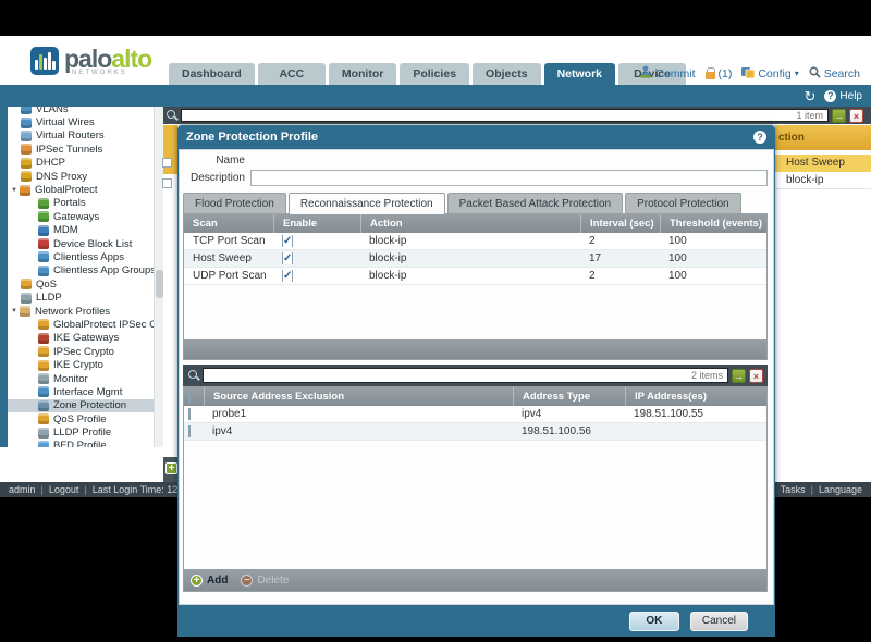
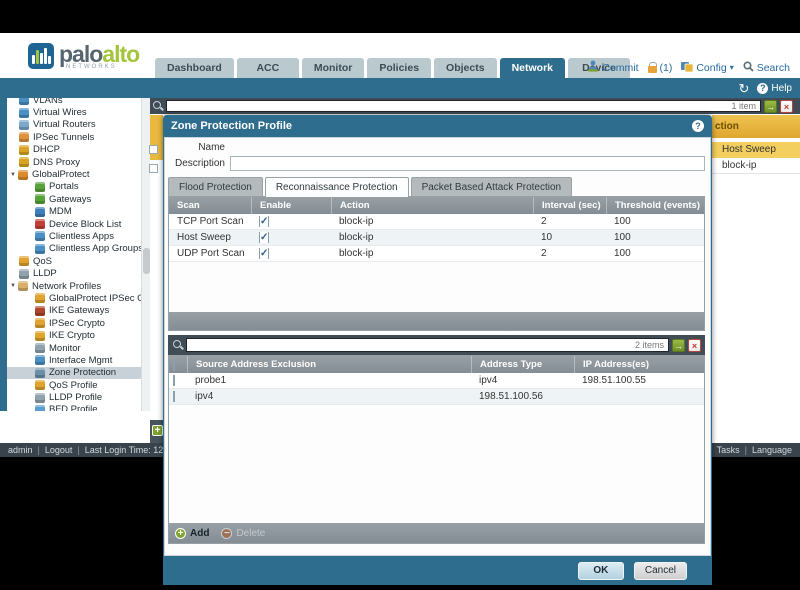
  paloalto
  Dashboard
  ACC
  Monitor
  Policies
  Objects
  Network
  Dvice
  Commit
  (1)
  Config
  ▾
  Search
  ↻
  ?
  Help
  1 item
  →
  ×
  VLANs
  Virtual Wires
  Virtual Routers
  IPSec Tunnels
  DHCP
  DNS Proxy
  GlobalProtect
  Portals
  Gateways
  MDM
  Device Block List
  Clientless Apps
  Clientless App Group
  QoS
  LLDP
  Network Profiles
  GlobalProtect IPSec
  IKE Gateways
  IPSec Crypto
  IKE Crypto
  Monitor
  Interface Mgmt
  Zone Protection
  QoS Profile
  LLDP Profile
  BFD Profile
  ction
  Host Sweep
  block-ip
  +
  admin
  |
  Logout
  |
  Tasks
  |
  Language
  Zone Protection Profile
  ?
  Name
  Description
  Flood Protection
  Reconnaissance Protection
  Packet Based Attack Protection
- Protocol Protection
  Scan
  Enable
  Action
  Interval (sec)
  Threshold (events)
  TCP Port Scan
  ✓
  block-ip
  2
  100
  Host Sweep
  ✓
  block-ip
- 17
+ 10
  100
  UDP Port Scan
  ✓
  block-ip
  2
  100
  2 items
  →
  ×
  Source Address Exclusion
  Address Type
  IP Address(es)
  probe1
  ipv4
  198.51.100.55
  ipv4
  198.51.100.56
  +
  Add
  −
  Delete
  OK
  Cancel
